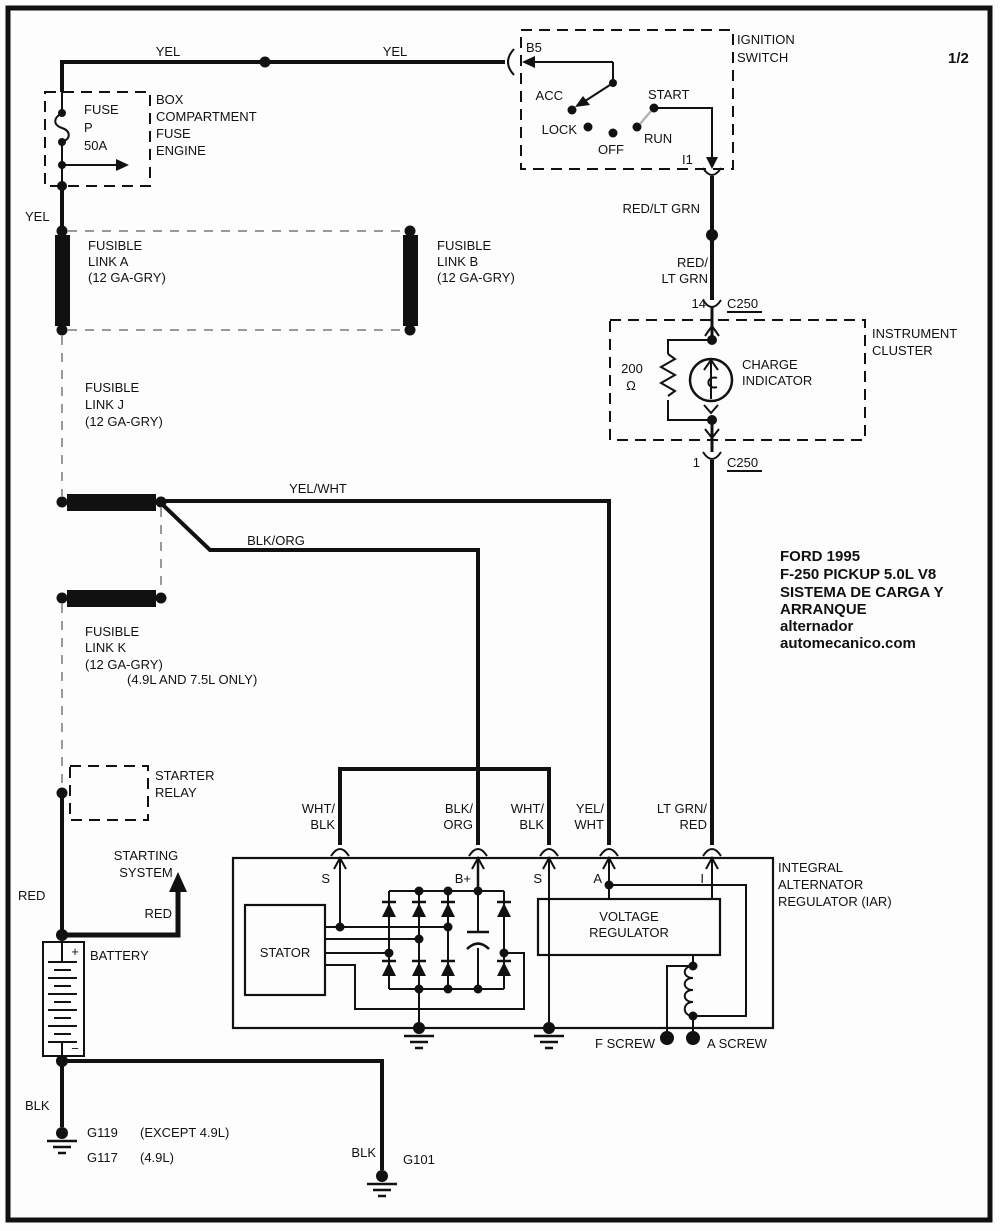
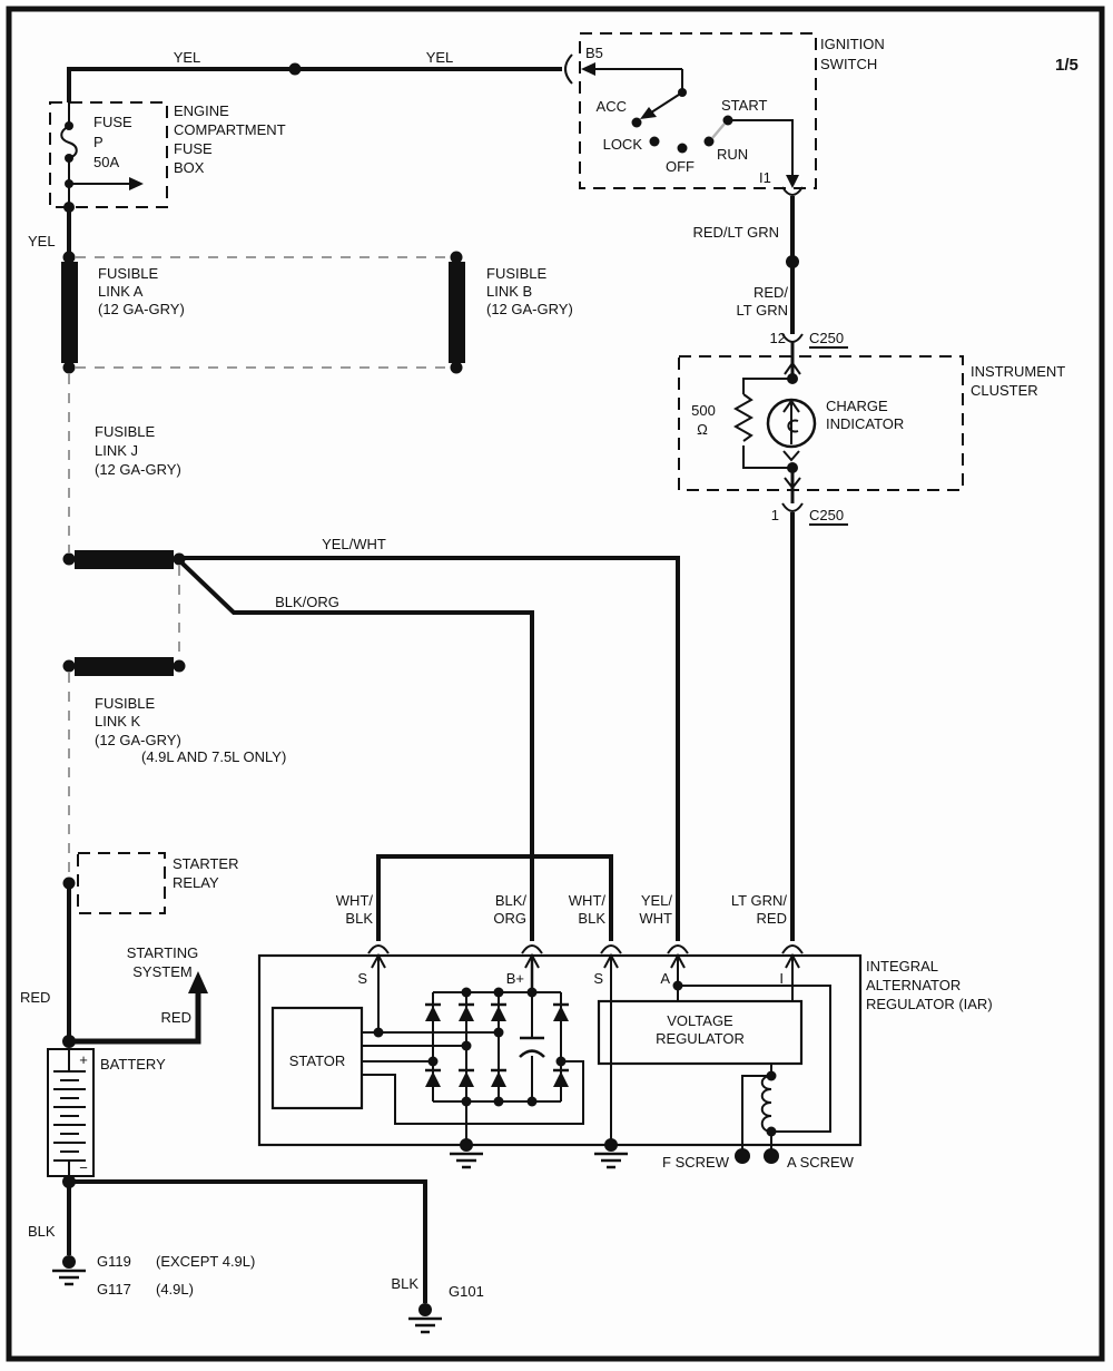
- 1/2
+ 1/5
  YEL
  YEL
  FUSE
  P
  50A
- BOX
+ ENGINE
  COMPARTMENT
  FUSE
- ENGINE
+ BOX
  YEL
  FUSIBLE
  LINK A
  (12 GA-GRY)
  FUSIBLE
  LINK B
  (12 GA-GRY)
  FUSIBLE
  LINK J
  (12 GA-GRY)
  YEL/WHT
  BLK/ORG
  FUSIBLE
  LINK K
  (12 GA-GRY)
  (4.9L AND 7.5L ONLY)
  B5
  ACC
  LOCK
  OFF
  RUN
  START
  I1
  IGNITION
  SWITCH
  RED/LT GRN
  RED/
  LT GRN
- 14
+ 12
  C250
- 200
+ 500
  Ω
  CHARGE
  INDICATOR
  INSTRUMENT
  CLUSTER
  1
  C250
- FORD 1995
- F-250 PICKUP 5.0L V8
- SISTEMA DE CARGA Y
- ARRANQUE
- alternador
- automecanico.com
  STARTER
  RELAY
  RED
  STARTING
  SYSTEM
  RED
  +
  −
  BATTERY
  BLK
  G119
  (EXCEPT 4.9L)
  G117
  (4.9L)
  BLK
  G101
  WHT/
  BLK
  BLK/
  ORG
  WHT/
  BLK
  YEL/
  WHT
  LT GRN/
  RED
  INTEGRAL
  ALTERNATOR
  REGULATOR (IAR)
  S
  B+
  S
  A
  I
  STATOR
  VOLTAGE
  REGULATOR
  F SCREW
  A SCREW
